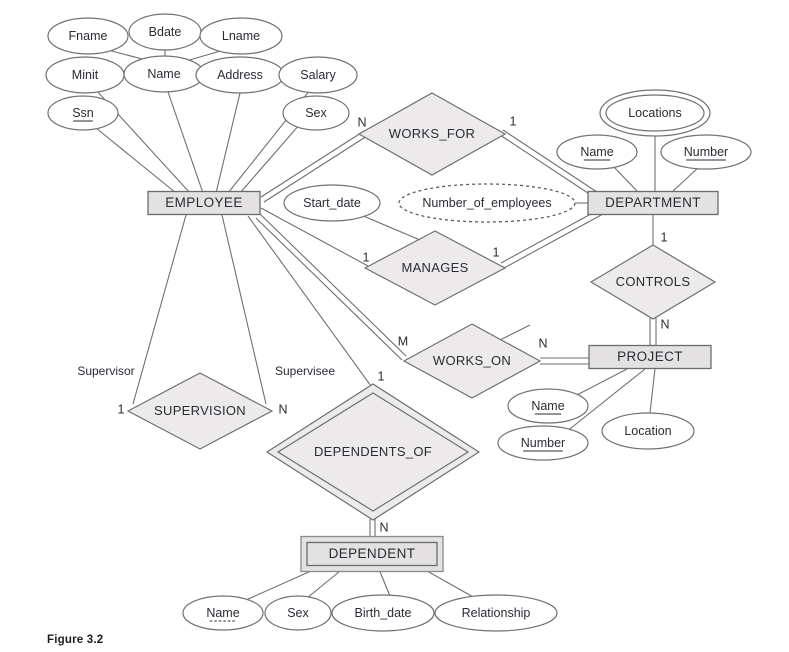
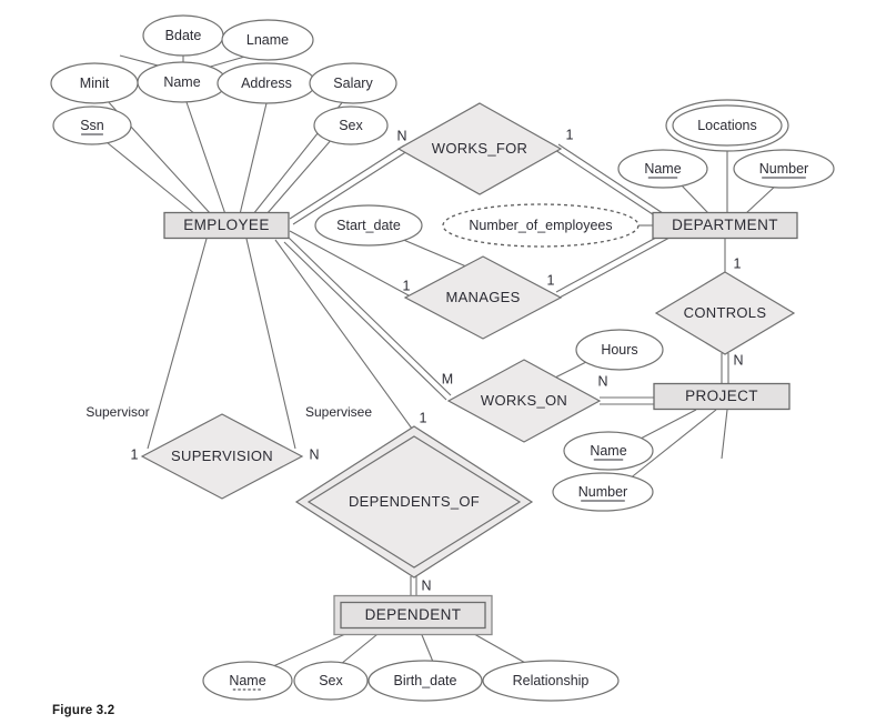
- Fname
  Bdate
  Lname
  Minit
  Name
  Address
  Salary
  Ssn
  Sex
  Start_date
  Number_of_employees
  Locations
  Name
  Number
+ Hours
  Name
  Number
- Location
  Name
  Sex
  Birth_date
  Relationship
  WORKS_FOR
  MANAGES
  CONTROLS
  WORKS_ON
  SUPERVISION
  DEPENDENTS_OF
  EMPLOYEE
  DEPARTMENT
  PROJECT
  DEPENDENT
  N
  1
  1
  1
  1
  N
  M
  N
  1
  N
  1
  N
  Supervisor
  Supervisee
  Figure 3.2
